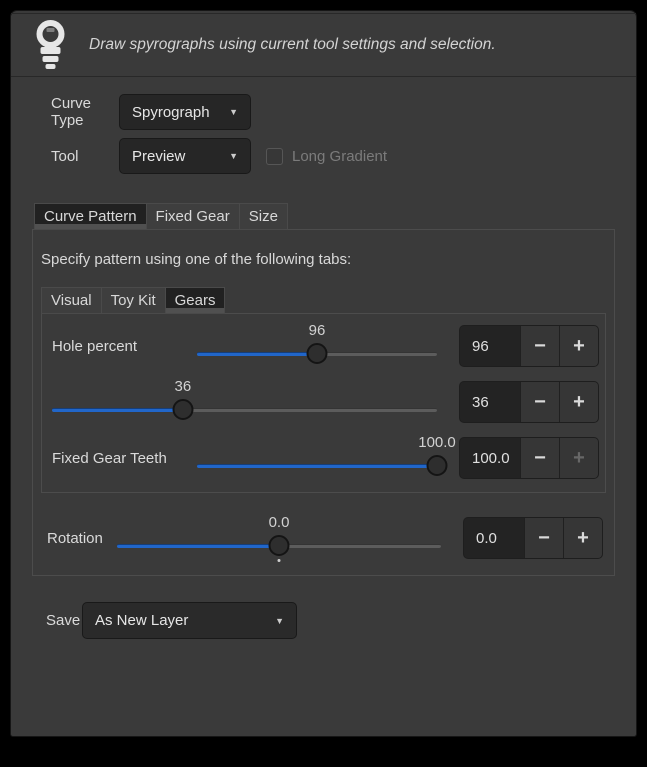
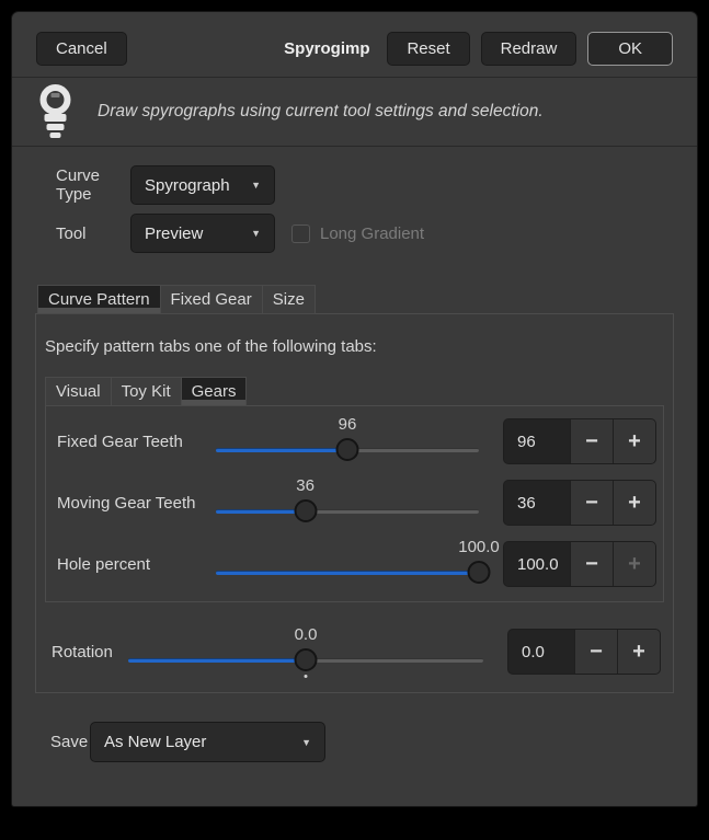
+ Cancel
+ Spyrogimp
+ Reset
+ Redraw
+ OK
  Draw spyrographs using current tool settings and selection.
  Curve Type
  Spyrograph
  ▼
  Tool
  Preview
  ▼
  Long Gradient
  Curve Pattern
  Fixed Gear
  Size
- Specify pattern using one of the following tabs:
+ Specify pattern tabs one of the following tabs:
  Visual
  Toy Kit
  Gears
- Hole percent
+ Fixed Gear Teeth
  96
  96
  −
  +
+ Moving Gear Teeth
  36
  36
  −
  +
- Fixed Gear Teeth
+ Hole percent
  100.0
  100.0
  −
  +
  Rotation
  0.0
  0.0
  −
  +
  Save
  As New Layer
  ▼
